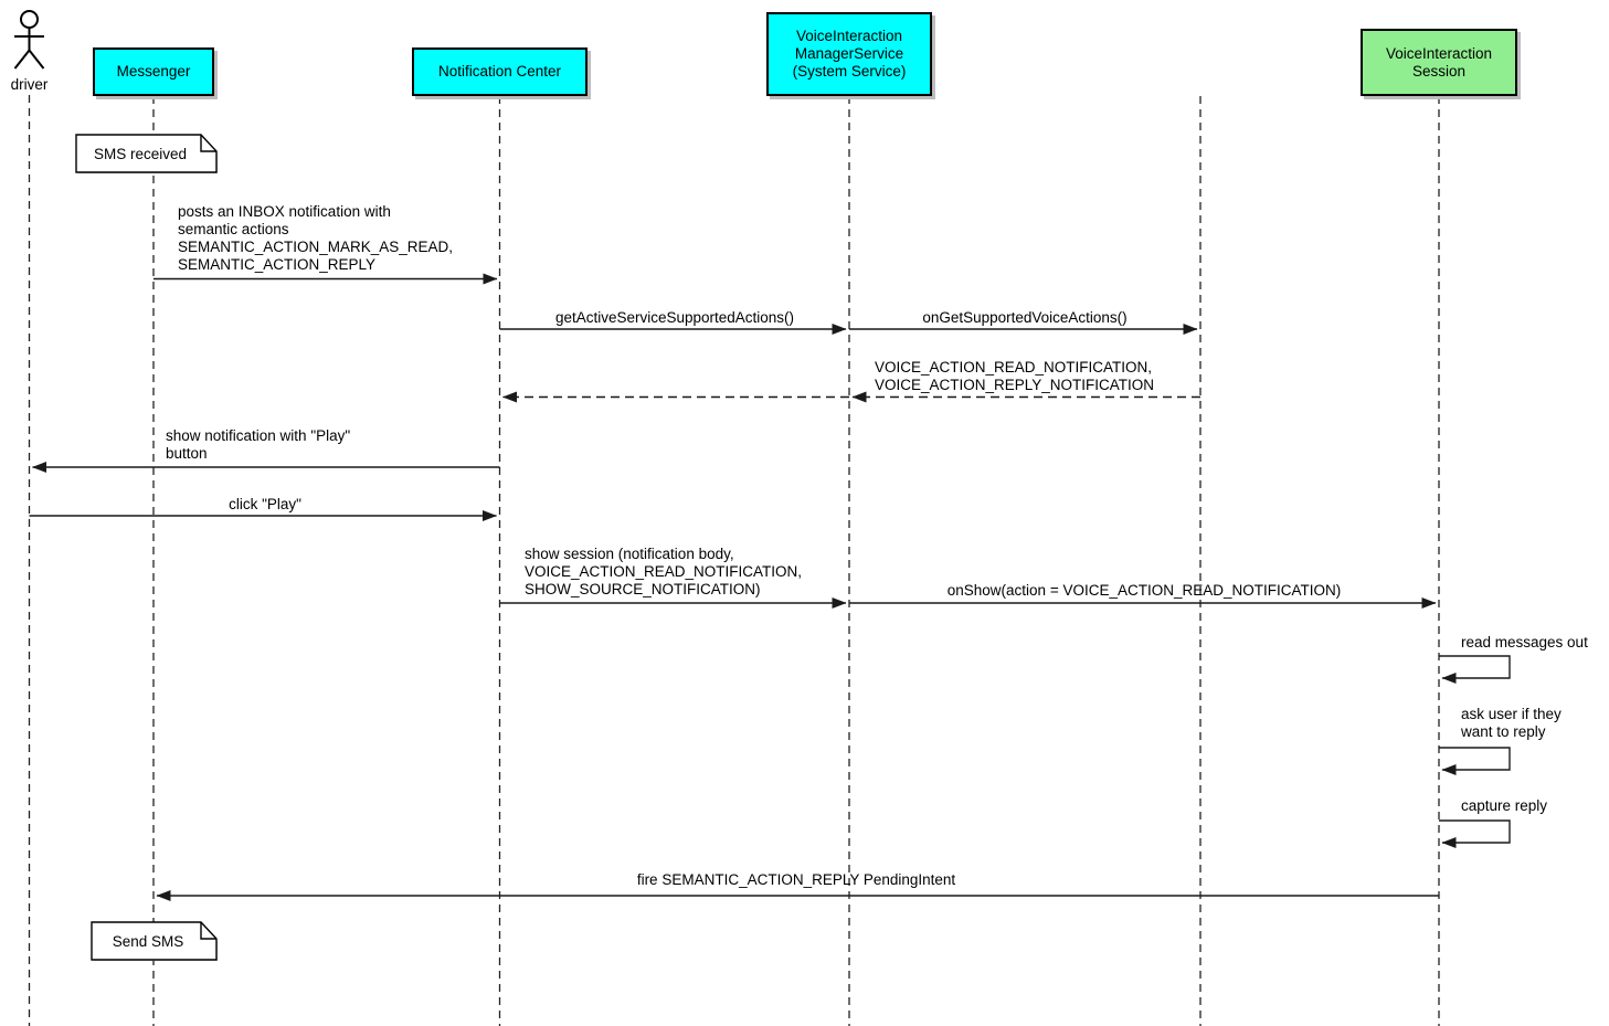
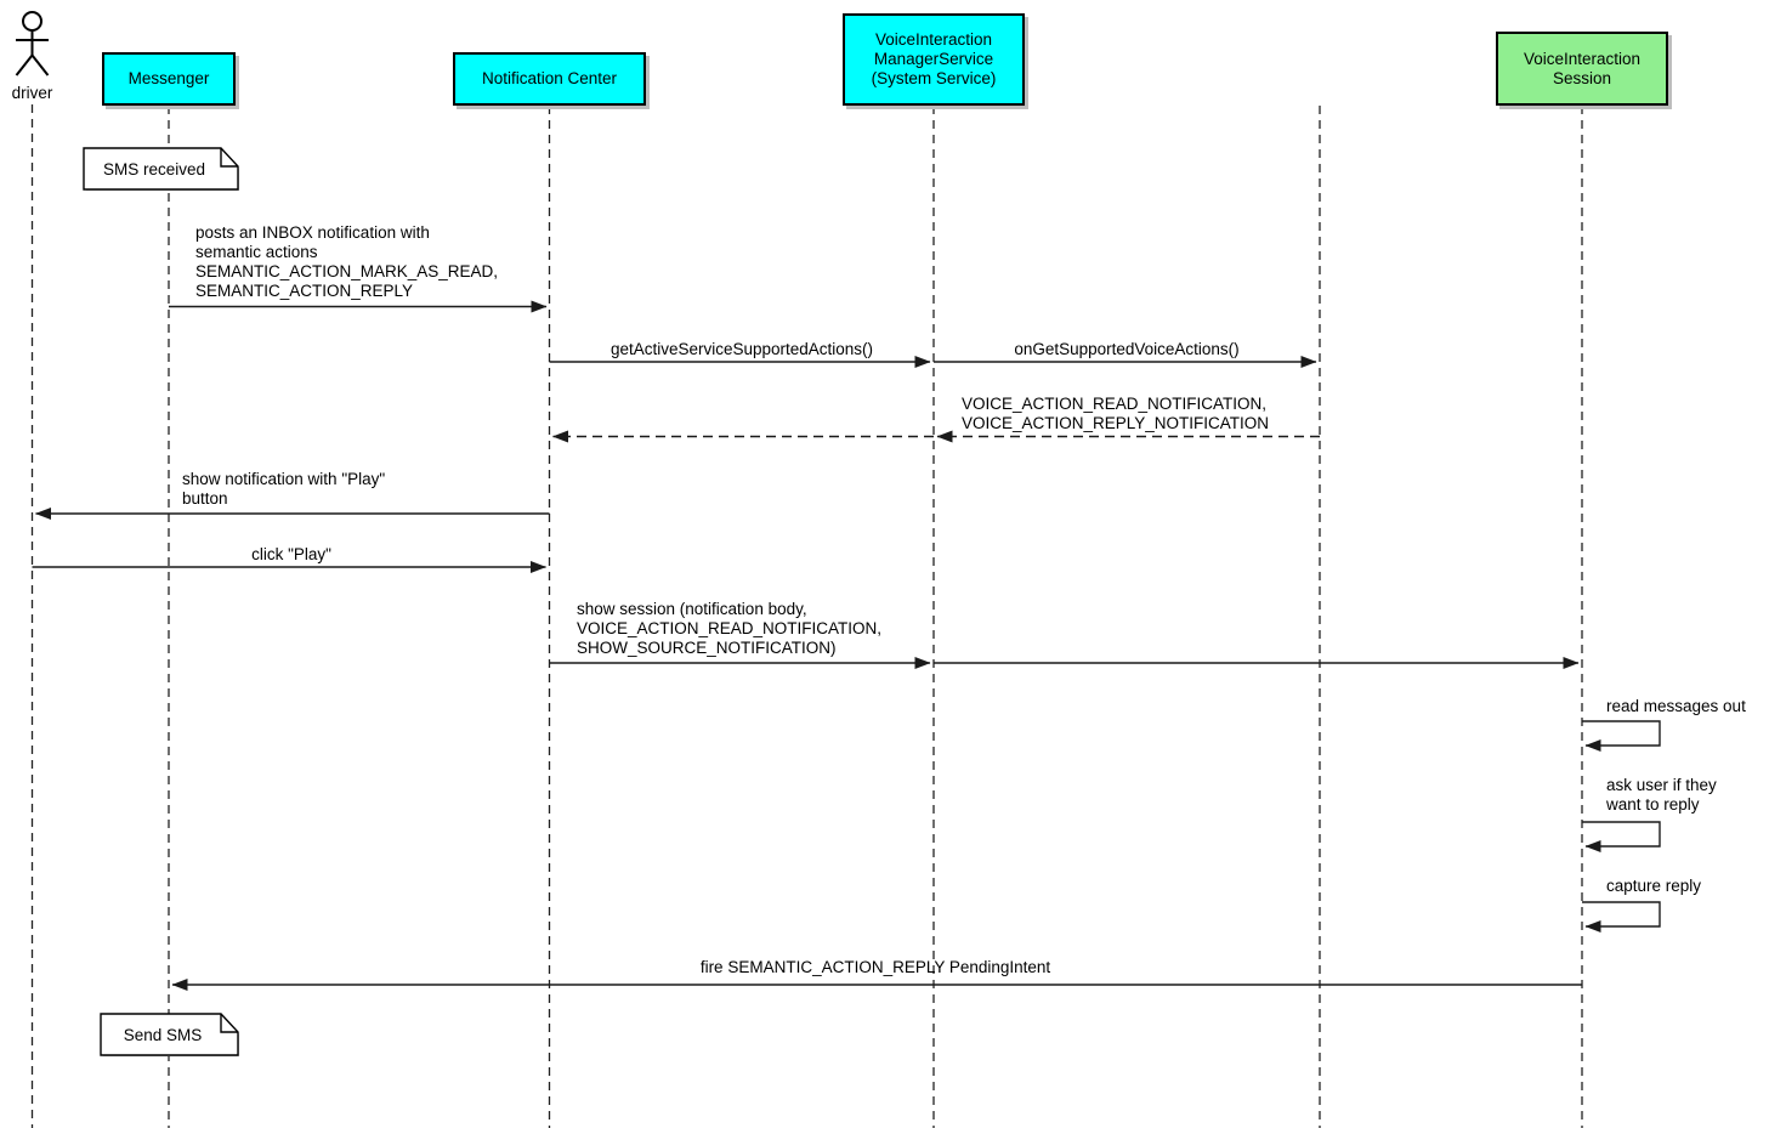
  driver
  Messenger
  Notification Center
  VoiceInteraction
  ManagerService
  (System Service)
  VoiceInteraction
  Session
  SMS received
  Send SMS
  posts an INBOX notification with
  semantic actions
  SEMANTIC_ACTION_MARK_AS_READ,
  SEMANTIC_ACTION_REPLY
  getActiveServiceSupportedActions()
  onGetSupportedVoiceActions()
  VOICE_ACTION_READ_NOTIFICATION,
  VOICE_ACTION_REPLY_NOTIFICATION
  show notification with "Play"
  button
  click "Play"
  show session (notification body,
  VOICE_ACTION_READ_NOTIFICATION,
  SHOW_SOURCE_NOTIFICATION)
- onShow(action = VOICE_ACTION_READ_NOTIFICATION)
  read messages out
  ask user if they
  want to reply
  capture reply
  fire SEMANTIC_ACTION_REPLY PendingIntent
